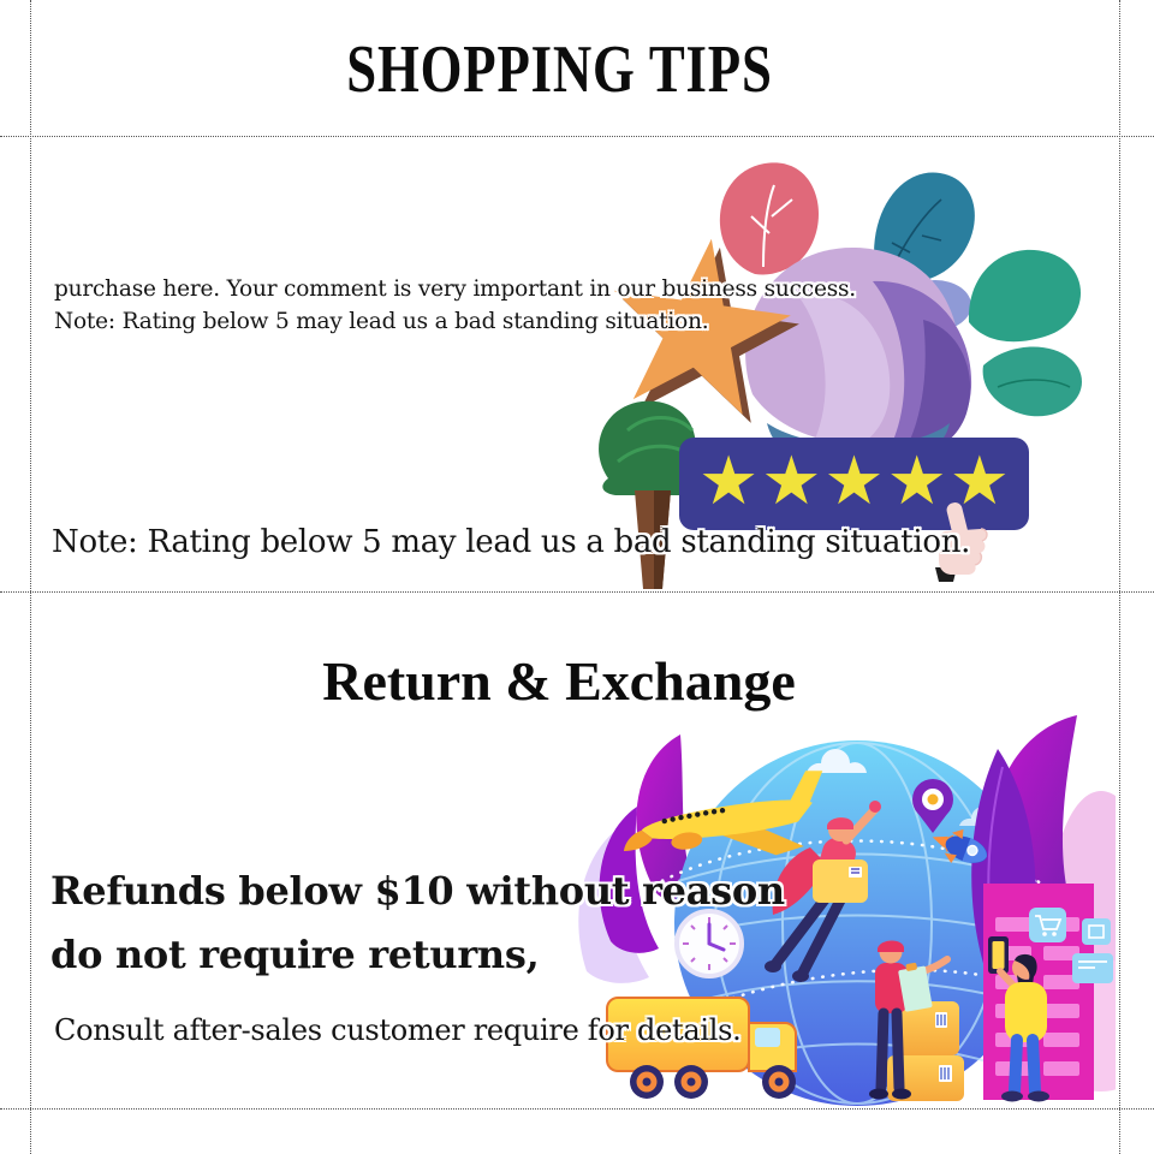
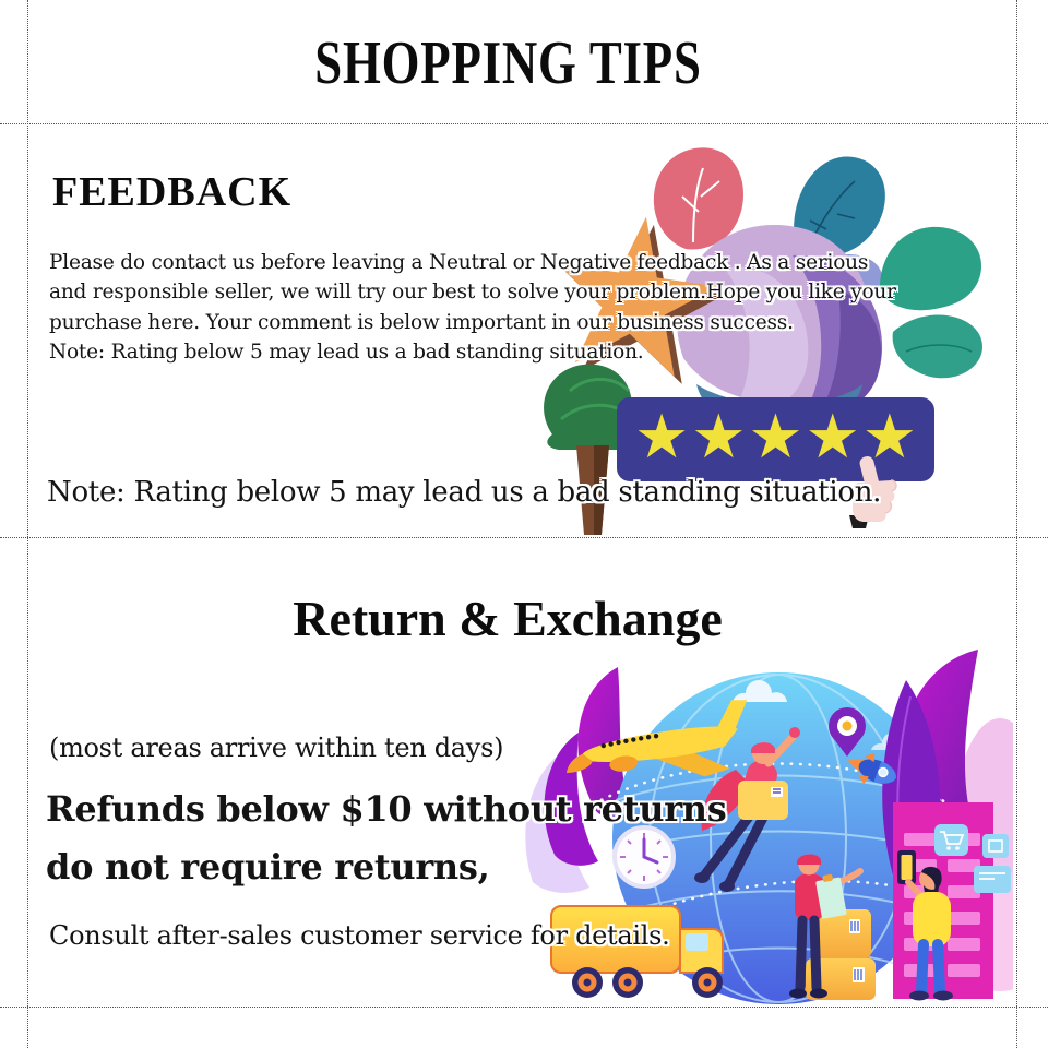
  SHOPPING TIPS
  ★
  ★
  ★
  ★
  ★
+ FEEDBACK
+ Please do contact us before leaving a Neutral or Negative feedback . As a serious
+ and responsible seller, we will try our best to solve your problem.Hope you like your
- purchase here. Your comment is very important in our business success.
+ purchase here. Your comment is below important in our business success.
  Note: Rating below 5 may lead us a bad standing situation.
  Note: Rating below 5 may lead us a bad standing situation.
  Return & Exchange
+ (most areas arrive within ten days)
- Refunds below $10 without reason
+ Refunds below $10 without returns
  do not require returns,
- Consult after-sales customer require for details.
+ Consult after-sales customer service for details.
